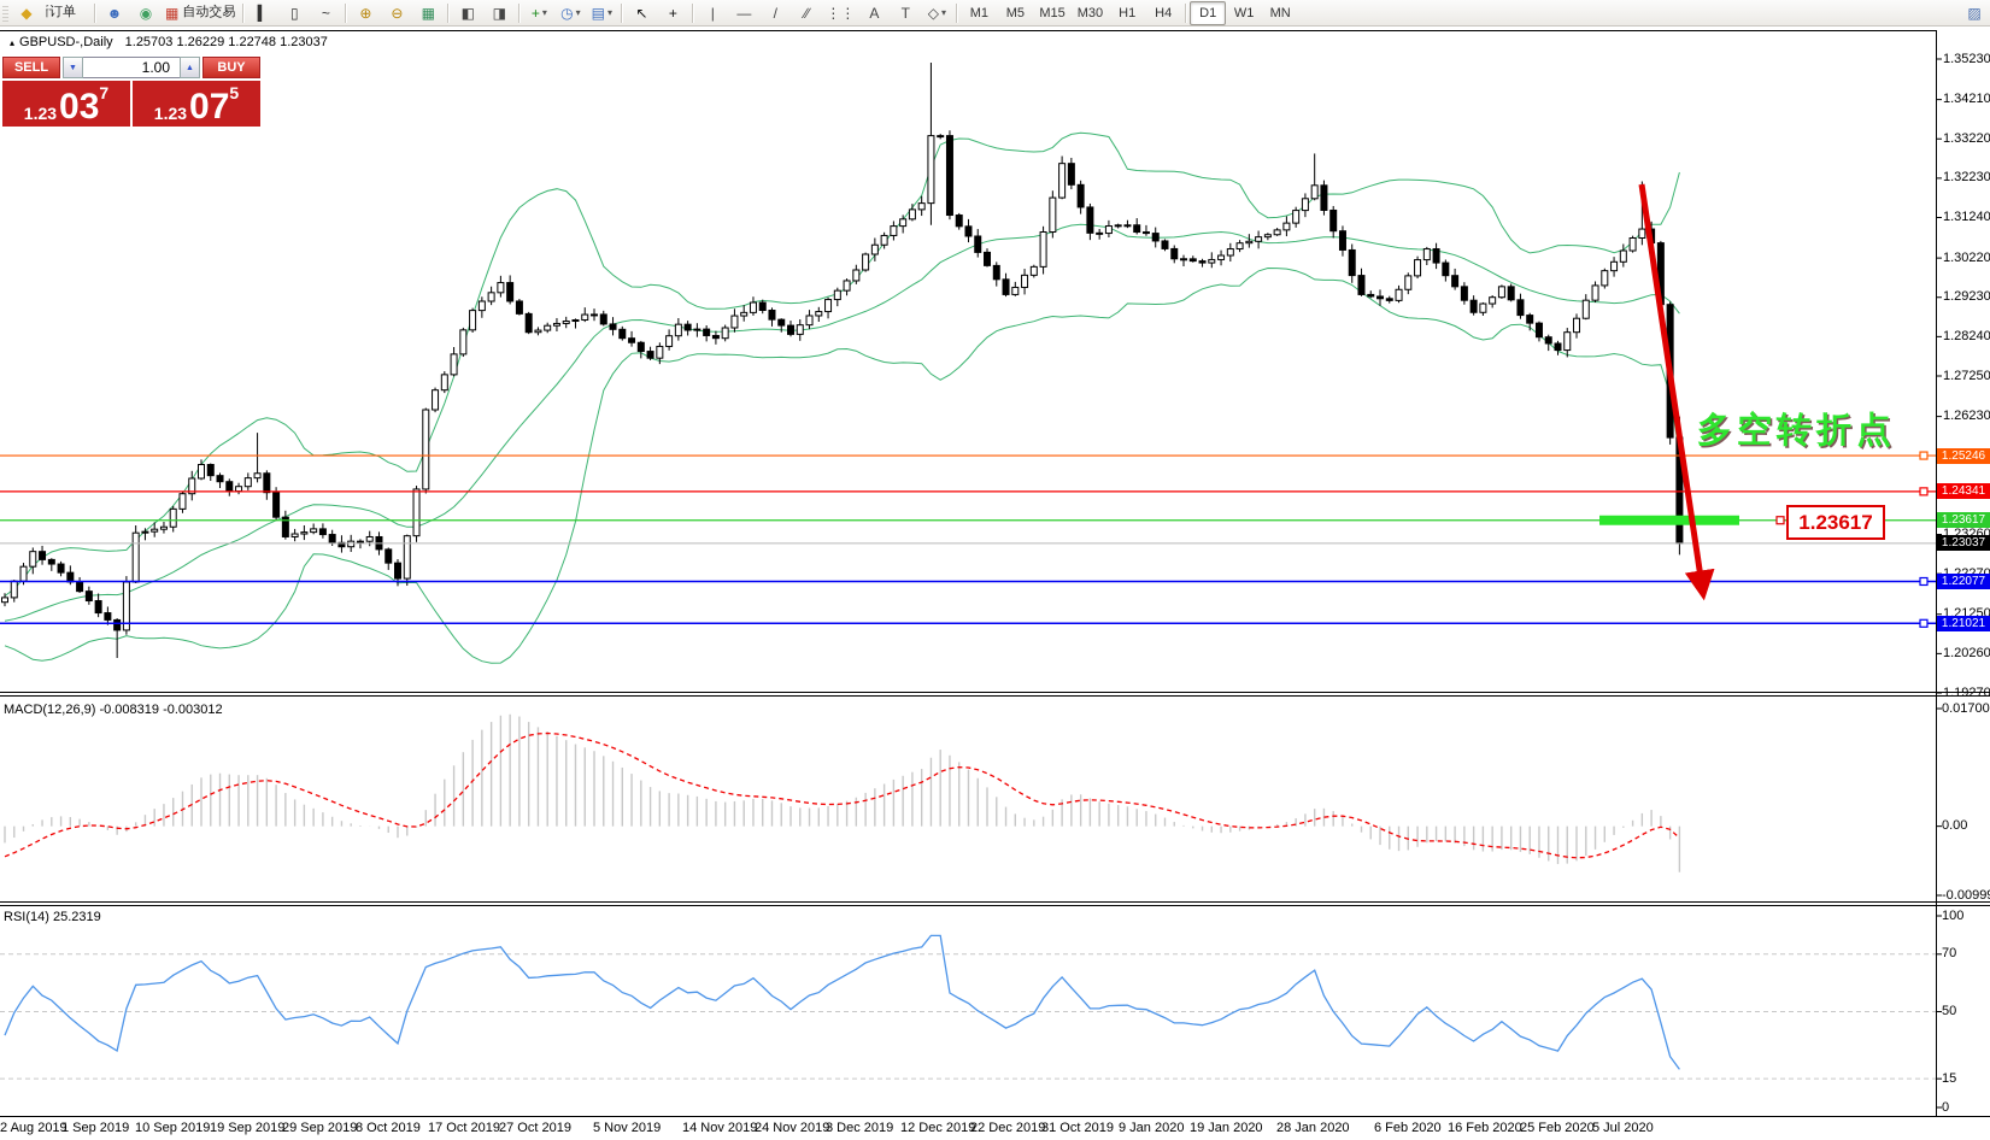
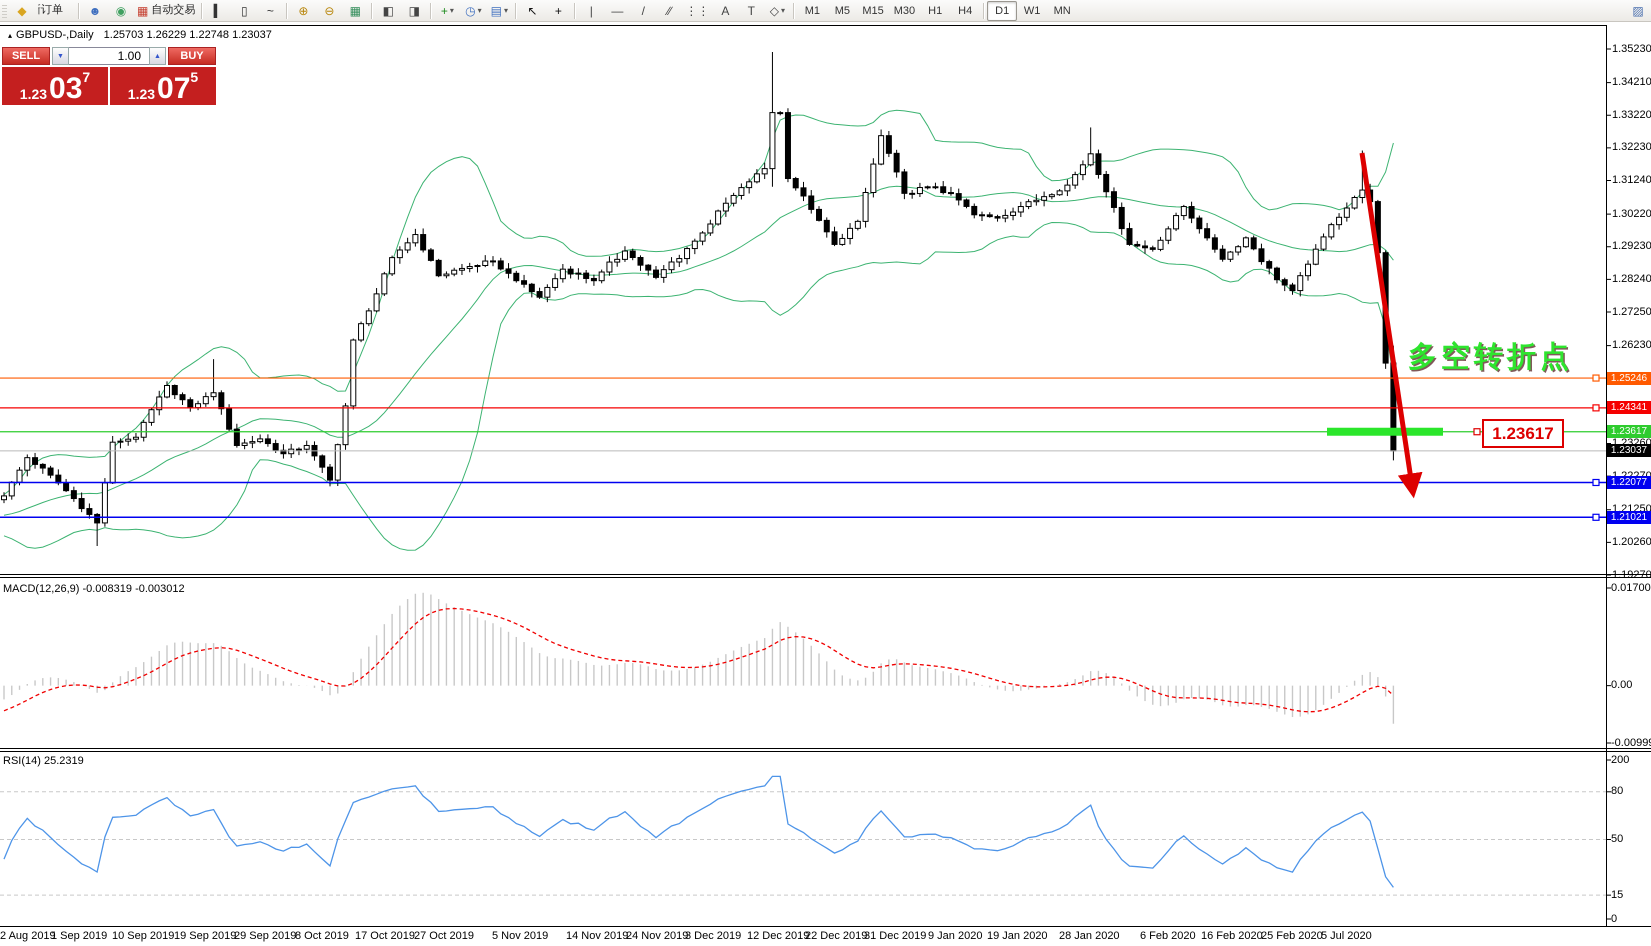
  ◆
  ☻
  ◉
  ▦
  自动交易
  ▍
  ▯
  ~
  ⊕
  ⊖
  ▦
  ◧
  ◨
  +
  ▾
  ◷
  ▾
  ▤
  ▾
  ↖
  +
  |
  —
  /
  ∕∕
  ⋮⋮
  A
  T
  ◇
  ▾
  M1
  M5
  M15
  M30
  H1
  H4
  D1
  W1
  MN
  ▨
  ▴ GBPUSD-,Daily 1.25703 1.26229 1.22748 1.23037
  SELL
  1.00
  BUY
  1.23
  03
  7
  1.23
  07
  5
  多空转折点
  1.23617
  MACD(12,26,9) -0.008319 -0.003012
  RSI(14) 25.2319
  1.35230
  1.34210
  1.33220
  1.32230
  1.31240
  1.30220
  1.29230
  1.28240
  1.27250
  1.26230
  1.23260
  1.21250
  1.20260
  1.19270
  1.25246
  1.24341
  1.23617
  1.23037
  1.22077
  1.21021
  0.01700
  0.00
  -0.0099
- 100
+ 200
- 70
+ 80
  50
  15
  0
  2 Aug 2019
  1 Sep 2019
  10 Sep 2019
  19 Sep 2019
  29 Sep 2019
  8 Oct 2019
  17 Oct 2019
  27 Oct 2019
  5 Nov 2019
  14 Nov 2019
  24 Nov 2019
  3 Dec 2019
  12 Dec 2019
  22 Dec 2019
- 31 Oct 2019
+ 31 Dec 2019
  9 Jan 2020
  19 Jan 2020
  28 Jan 2020
  6 Feb 2020
  16 Feb 2020
  25 Feb 2020
  5 Jul 2020
